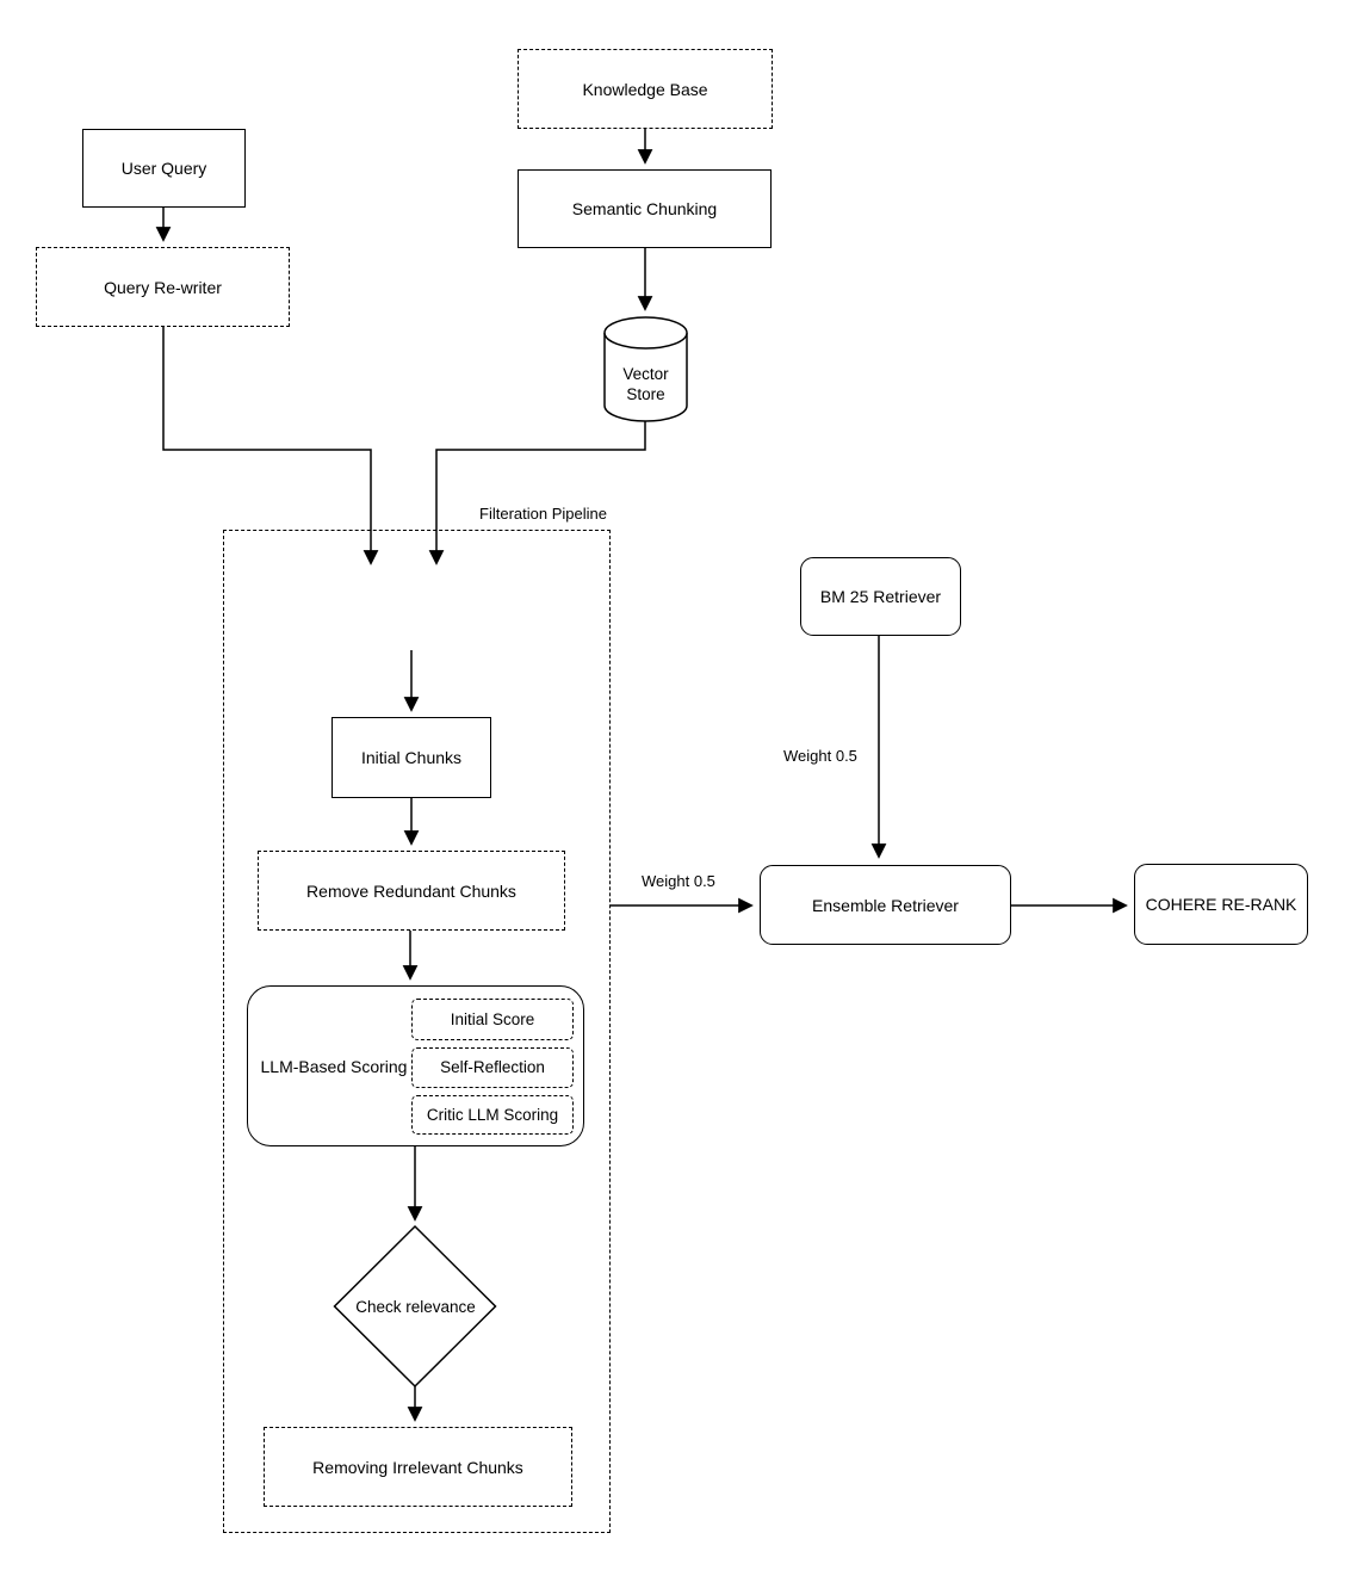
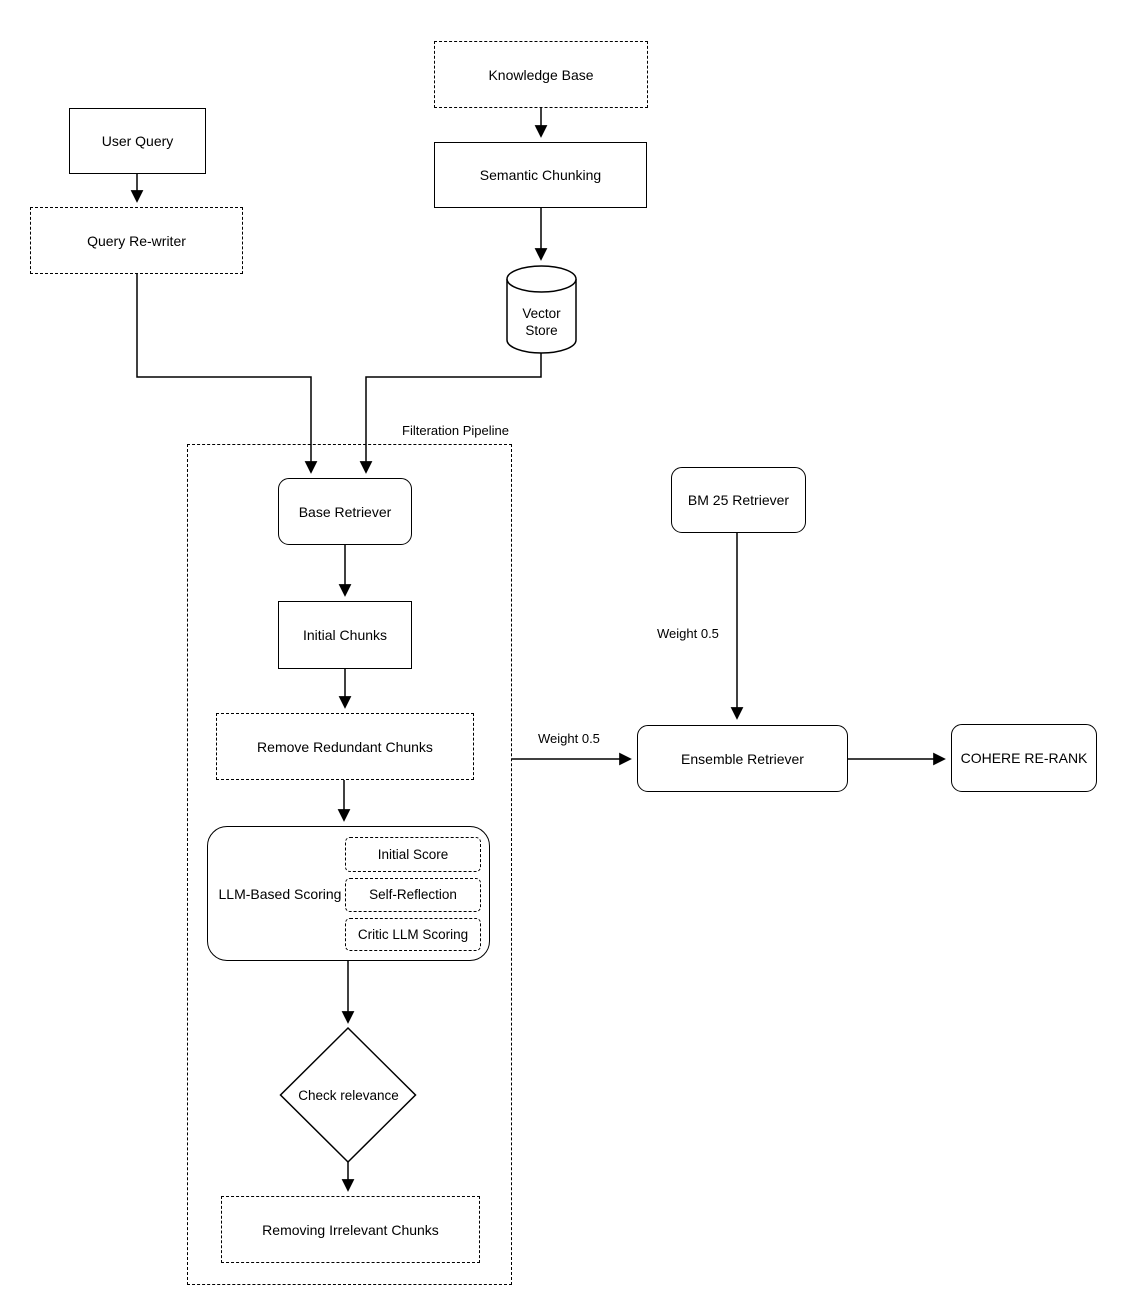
  Filteration Pipeline
  User Query
  Query Re-writer
  Knowledge Base
  Semantic Chunking
  Vector
  Store
+ Base Retriever
  Initial Chunks
  Remove Redundant Chunks
  LLM-Based Scoring
  Initial Score
  Self-Reflection
  Critic LLM Scoring
  Check relevance
  Removing Irrelevant Chunks
  BM 25 Retriever
  Ensemble Retriever
  COHERE RE-RANK
  Weight 0.5
  Weight 0.5
